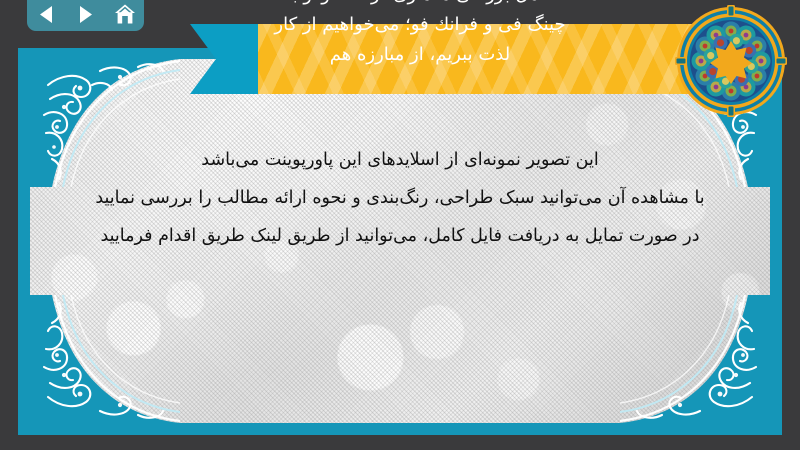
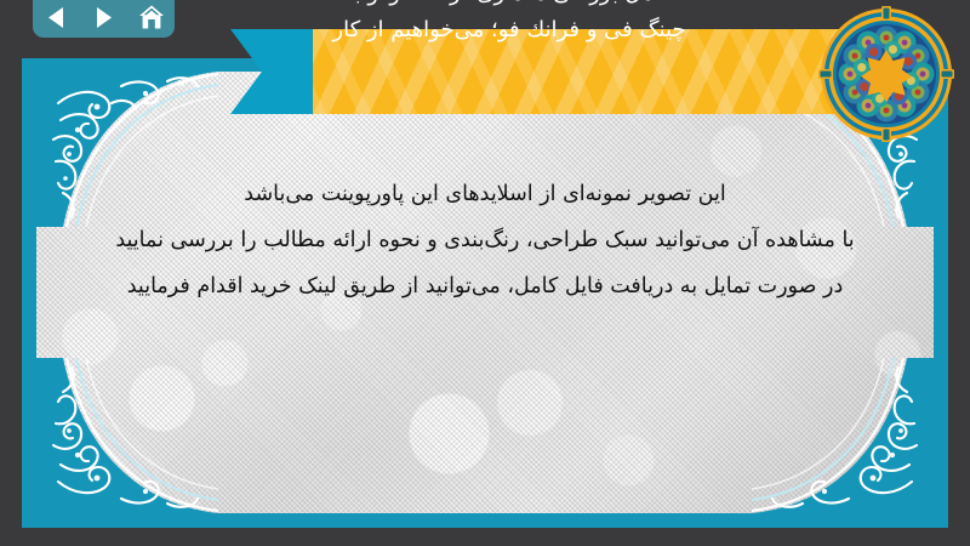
  این تصویر نمونه‌ای از اسلایدهای این پاورپوینت می‌باشد
  با مشاهده آن میتوانید سبک طراحی، رنگ‌بندی و نحوه ارائه مطالب را بررسی نمایید
- در صورت تمایل به دریافت فایل کامل، می‌توانید از طریق لینک طریق اقدام فرمایید
+ در صورت تمایل به دریافت فایل کامل، می‌توانید از طریق لینک خرید اقدام فرمایید
  چینگ فی و فرانك فو؛ می‌خواهیم از کار
- لذت ببریم، از مبارزه هم
